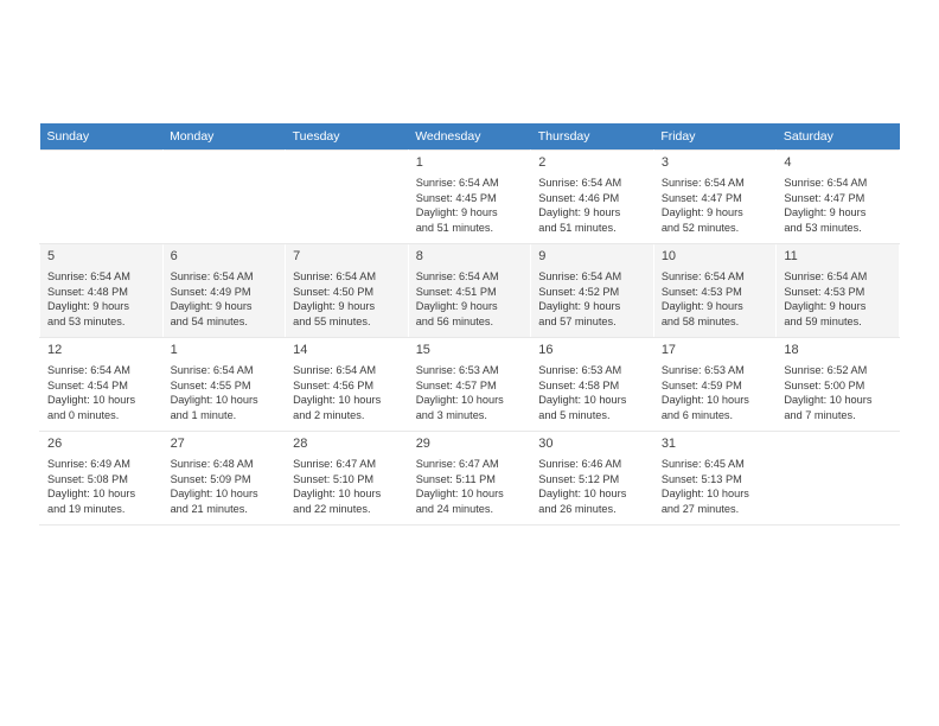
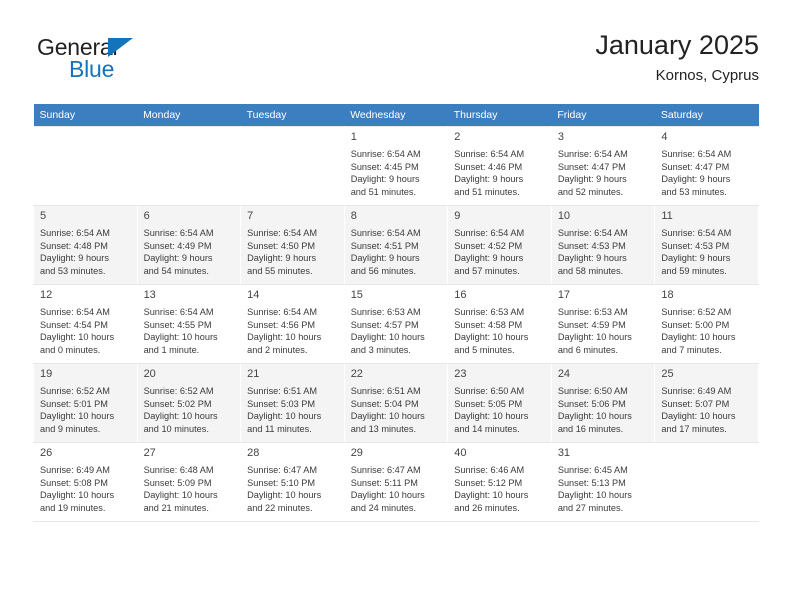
+ General
+ Blue
+ January 2025
+ Kornos, Cyprus
  Sunday	Monday	Tuesday	Wednesday	Thursday	Friday	Saturday
  			1 Sunrise: 6:54 AM Sunset: 4:45 PM Daylight: 9 hours and 51 minutes.	2 Sunrise: 6:54 AM Sunset: 4:46 PM Daylight: 9 hours and 51 minutes.	3 Sunrise: 6:54 AM Sunset: 4:47 PM Daylight: 9 hours and 52 minutes.	4 Sunrise: 6:54 AM Sunset: 4:47 PM Daylight: 9 hours and 53 minutes.
  5 Sunrise: 6:54 AM Sunset: 4:48 PM Daylight: 9 hours and 53 minutes.	6 Sunrise: 6:54 AM Sunset: 4:49 PM Daylight: 9 hours and 54 minutes.	7 Sunrise: 6:54 AM Sunset: 4:50 PM Daylight: 9 hours and 55 minutes.	8 Sunrise: 6:54 AM Sunset: 4:51 PM Daylight: 9 hours and 56 minutes.	9 Sunrise: 6:54 AM Sunset: 4:52 PM Daylight: 9 hours and 57 minutes.	10 Sunrise: 6:54 AM Sunset: 4:53 PM Daylight: 9 hours and 58 minutes.	11 Sunrise: 6:54 AM Sunset: 4:53 PM Daylight: 9 hours and 59 minutes.
- 12 Sunrise: 6:54 AM Sunset: 4:54 PM Daylight: 10 hours and 0 minutes.	1 Sunrise: 6:54 AM Sunset: 4:55 PM Daylight: 10 hours and 1 minute.	14 Sunrise: 6:54 AM Sunset: 4:56 PM Daylight: 10 hours and 2 minutes.	15 Sunrise: 6:53 AM Sunset: 4:57 PM Daylight: 10 hours and 3 minutes.	16 Sunrise: 6:53 AM Sunset: 4:58 PM Daylight: 10 hours and 5 minutes.	17 Sunrise: 6:53 AM Sunset: 4:59 PM Daylight: 10 hours and 6 minutes.	18 Sunrise: 6:52 AM Sunset: 5:00 PM Daylight: 10 hours and 7 minutes.
+ 12 Sunrise: 6:54 AM Sunset: 4:54 PM Daylight: 10 hours and 0 minutes.	13 Sunrise: 6:54 AM Sunset: 4:55 PM Daylight: 10 hours and 1 minute.	14 Sunrise: 6:54 AM Sunset: 4:56 PM Daylight: 10 hours and 2 minutes.	15 Sunrise: 6:53 AM Sunset: 4:57 PM Daylight: 10 hours and 3 minutes.	16 Sunrise: 6:53 AM Sunset: 4:58 PM Daylight: 10 hours and 5 minutes.	17 Sunrise: 6:53 AM Sunset: 4:59 PM Daylight: 10 hours and 6 minutes.	18 Sunrise: 6:52 AM Sunset: 5:00 PM Daylight: 10 hours and 7 minutes.
+ 19 Sunrise: 6:52 AM Sunset: 5:01 PM Daylight: 10 hours and 9 minutes.	20 Sunrise: 6:52 AM Sunset: 5:02 PM Daylight: 10 hours and 10 minutes.	21 Sunrise: 6:51 AM Sunset: 5:03 PM Daylight: 10 hours and 11 minutes.	22 Sunrise: 6:51 AM Sunset: 5:04 PM Daylight: 10 hours and 13 minutes.	23 Sunrise: 6:50 AM Sunset: 5:05 PM Daylight: 10 hours and 14 minutes.	24 Sunrise: 6:50 AM Sunset: 5:06 PM Daylight: 10 hours and 16 minutes.	25 Sunrise: 6:49 AM Sunset: 5:07 PM Daylight: 10 hours and 17 minutes.
- 26 Sunrise: 6:49 AM Sunset: 5:08 PM Daylight: 10 hours and 19 minutes.	27 Sunrise: 6:48 AM Sunset: 5:09 PM Daylight: 10 hours and 21 minutes.	28 Sunrise: 6:47 AM Sunset: 5:10 PM Daylight: 10 hours and 22 minutes.	29 Sunrise: 6:47 AM Sunset: 5:11 PM Daylight: 10 hours and 24 minutes.	30 Sunrise: 6:46 AM Sunset: 5:12 PM Daylight: 10 hours and 26 minutes.	31 Sunrise: 6:45 AM Sunset: 5:13 PM Daylight: 10 hours and 27 minutes.
+ 26 Sunrise: 6:49 AM Sunset: 5:08 PM Daylight: 10 hours and 19 minutes.	27 Sunrise: 6:48 AM Sunset: 5:09 PM Daylight: 10 hours and 21 minutes.	28 Sunrise: 6:47 AM Sunset: 5:10 PM Daylight: 10 hours and 22 minutes.	29 Sunrise: 6:47 AM Sunset: 5:11 PM Daylight: 10 hours and 24 minutes.	40 Sunrise: 6:46 AM Sunset: 5:12 PM Daylight: 10 hours and 26 minutes.	31 Sunrise: 6:45 AM Sunset: 5:13 PM Daylight: 10 hours and 27 minutes.
